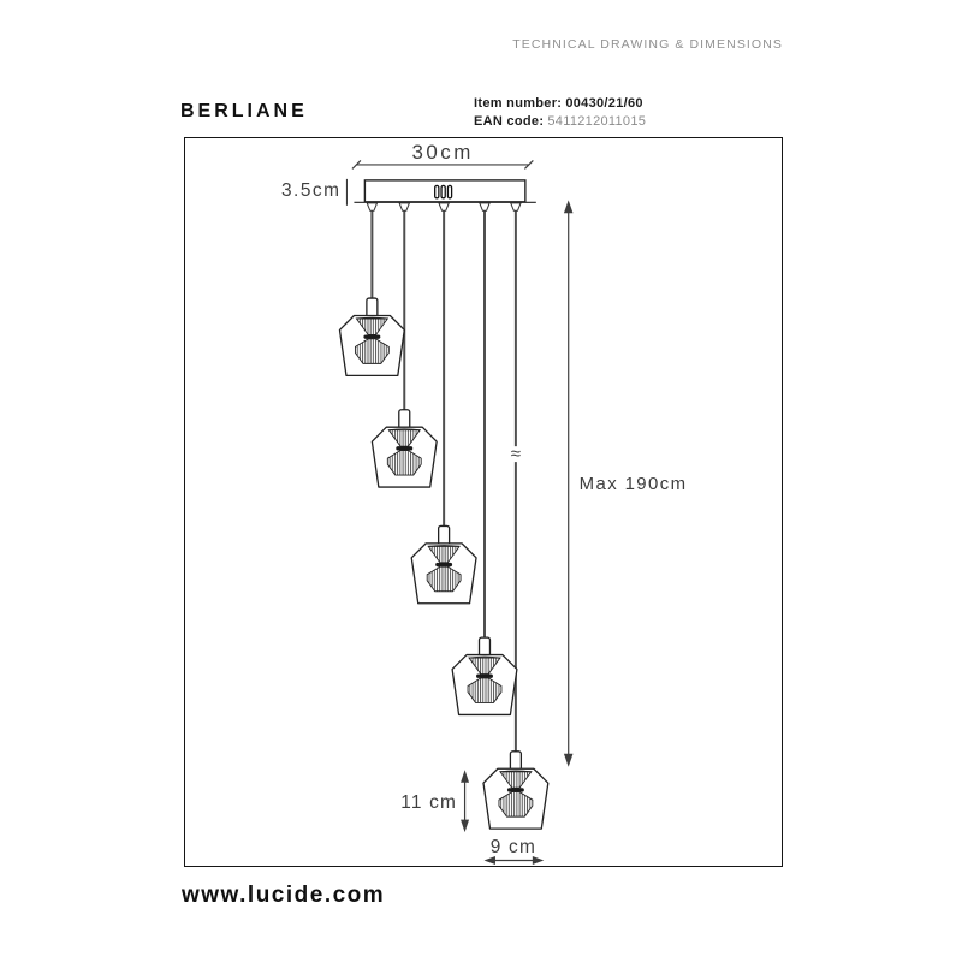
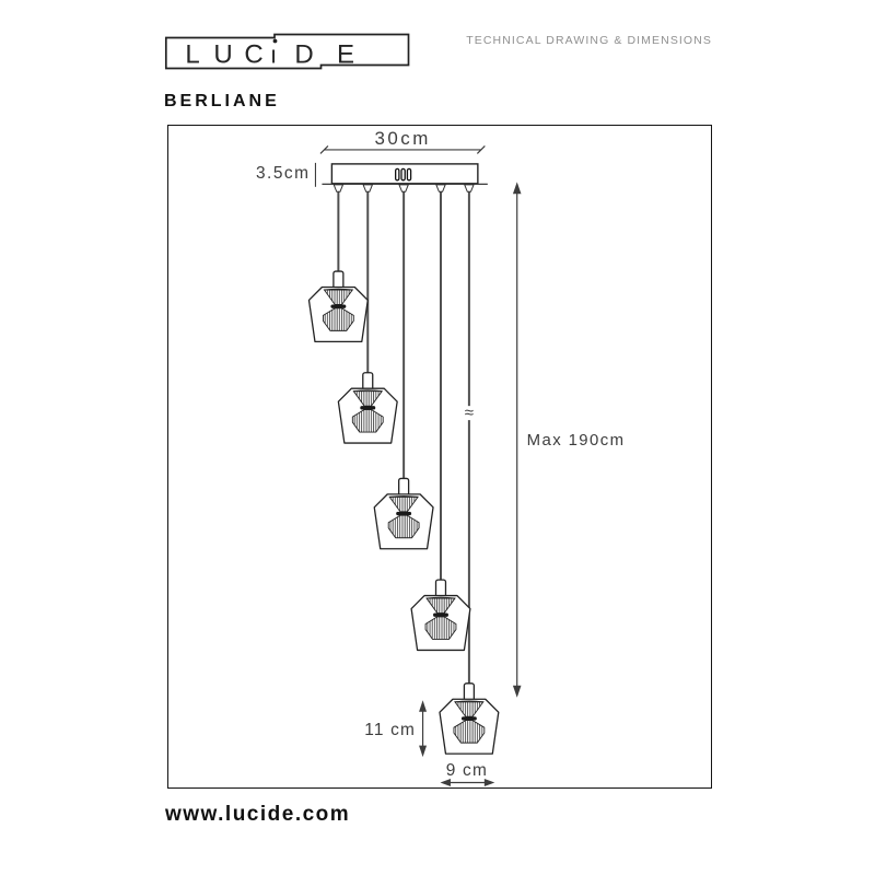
+ L
+ U
+ C
+ ı
+ D
+ E
  TECHNICAL DRAWING & DIMENSIONS
  BERLIANE
- Item number: 00430/21/60
- EAN code: 5411212011015
  30cm
  3.5cm
  Max 190cm
  ≈
  11 cm
  9 cm
  www.lucide.com
